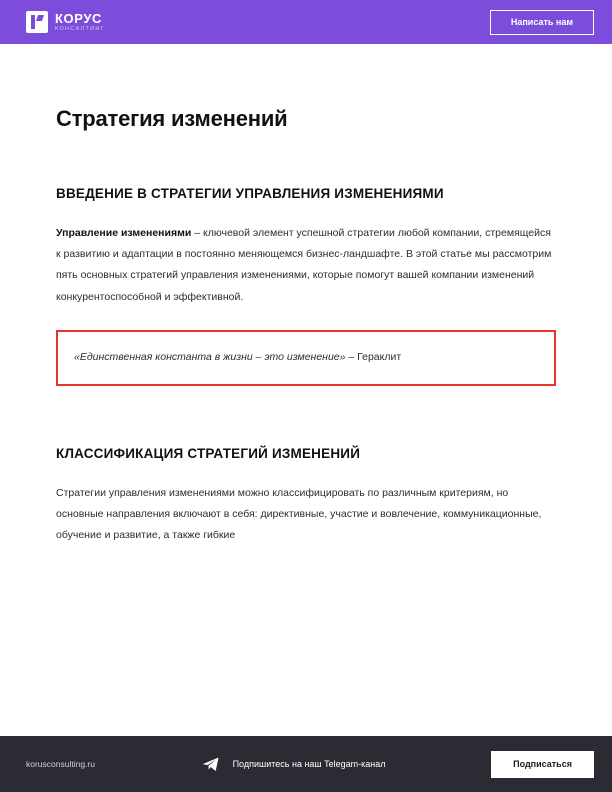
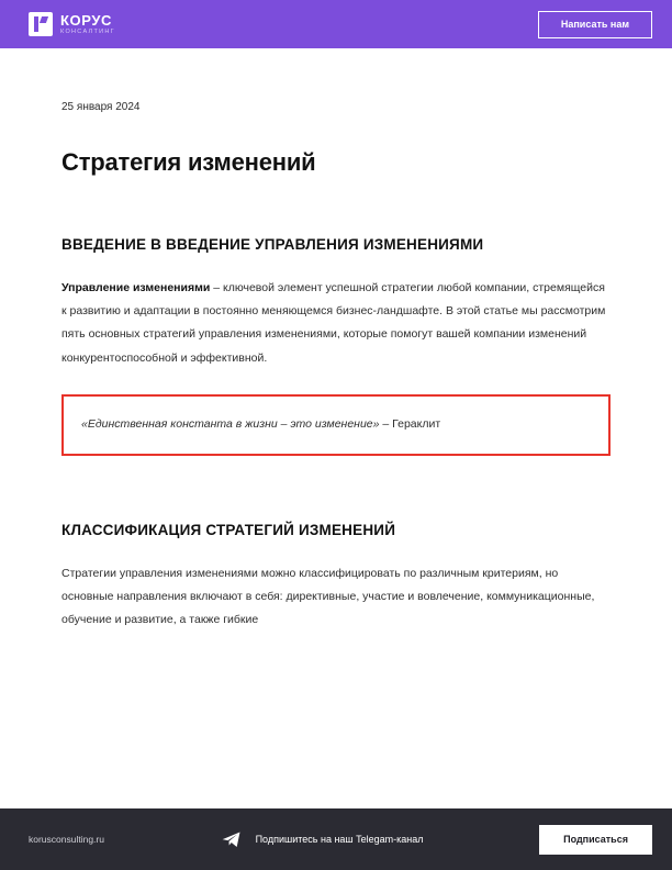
  КОРУС
  Написать нам
+ 25 января 2024
  Стратегия изменений
- ВВЕДЕНИЕ В СТРАТЕГИИ УПРАВЛЕНИЯ ИЗМЕНЕНИЯМИ
+ ВВЕДЕНИЕ В ВВЕДЕНИЕ УПРАВЛЕНИЯ ИЗМЕНЕНИЯМИ
  Управление изменениями – ключевой элемент успешной стратегии любой компании, стремящейся к развитию и адаптации в постоянно меняющемся бизнес-ландшафте. В этой статье мы рассмотрим пять основных стратегий управления изменениями, которые помогут вашей компании изменений конкурентоспособной и эффективной.
  «Единственная константа в жизни – это изменение» – Гераклит
  КЛАССИФИКАЦИЯ СТРАТЕГИЙ ИЗМЕНЕНИЙ
  Стратегии управления изменениями можно классифицировать по различным критериям, но основные направления включают в себя: директивные, участие и вовлечение, коммуникационные, обучение и развитие, а также гибкие
  korusconsulting.ru
  Подпишитесь на наш Telegam-канал
  Подписаться
